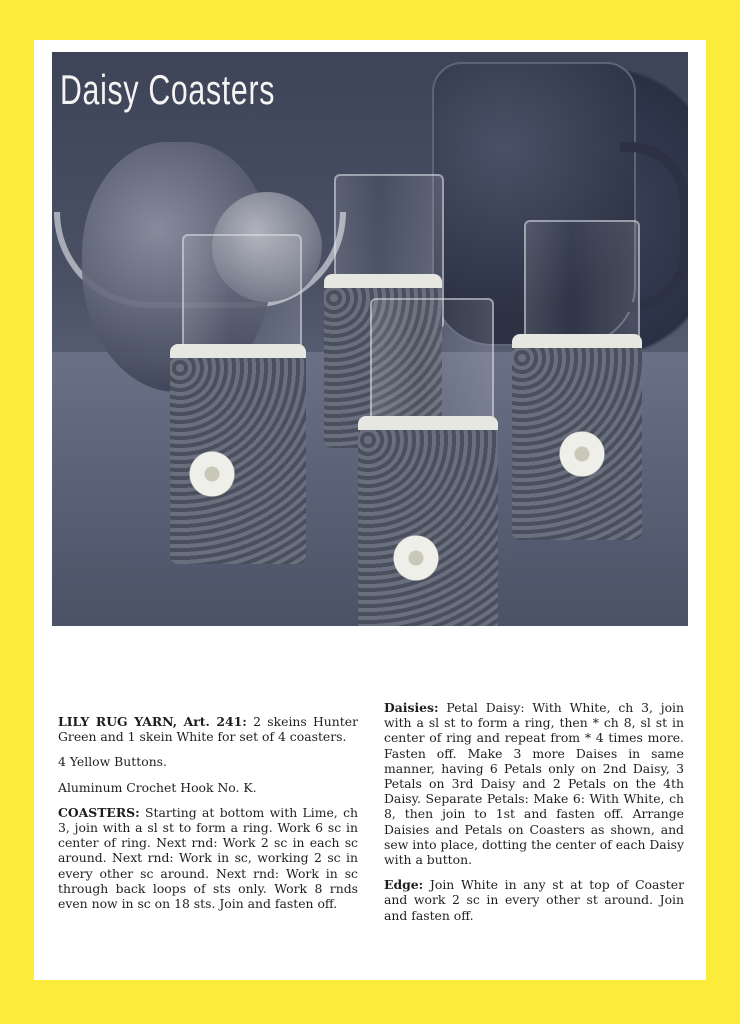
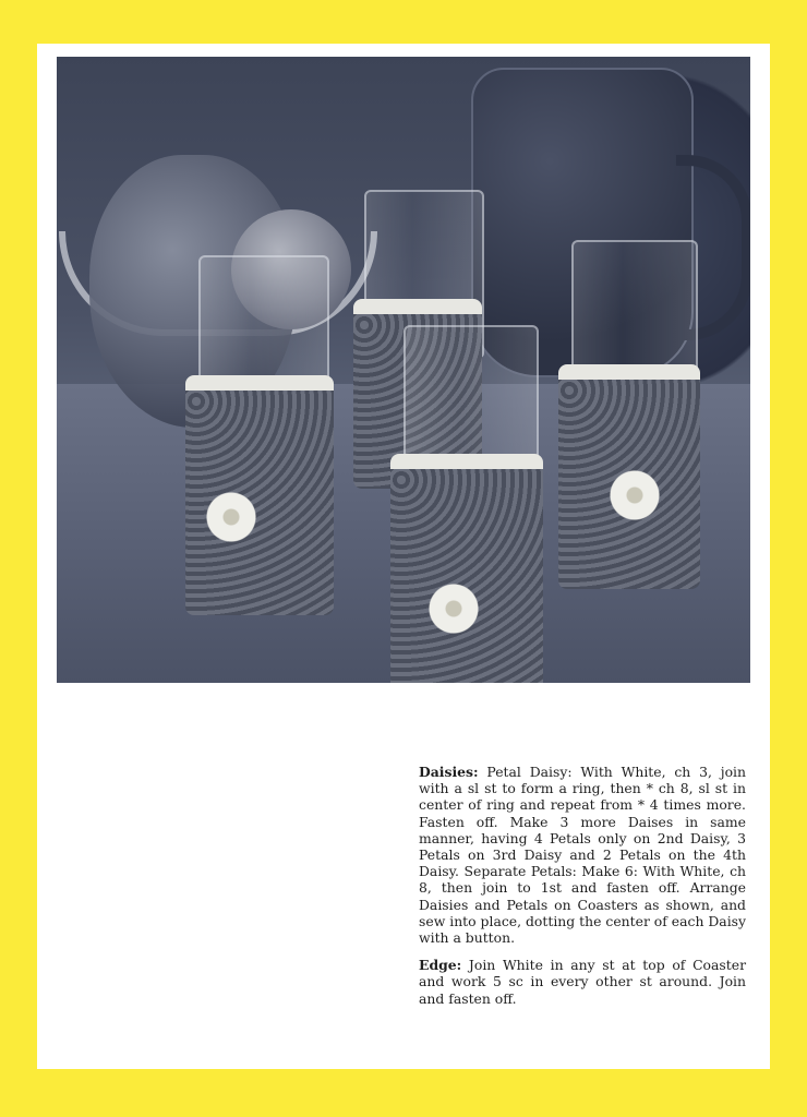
- Daisy Coasters
- LILY RUG YARN, Art. 241: 2 skeins Hunter Green and 1 skein White for set of 4 coasters.
- 4 Yellow Buttons.
- Aluminum Crochet Hook No. K.
- COASTERS: Starting at bottom with Lime, ch 3, join with a sl st to form a ring. Work 6 sc in center of ring. Next rnd: Work 2 sc in each sc around. Next rnd: Work in sc, working 2 sc in every other sc around. Next rnd: Work in sc through back loops of sts only. Work 8 rnds even now in sc on 18 sts. Join and fasten off.
- Daisies: Petal Daisy: With White, ch 3, join with a sl st to form a ring, then * ch 8, sl st in center of ring and repeat from * 4 times more. Fasten off. Make 3 more Daises in same manner, having 6 Petals only on 2nd Daisy, 3 Petals on 3rd Daisy and 2 Petals on the 4th Daisy. Separate Petals: Make 6: With White, ch 8, then join to 1st and fasten off. Arrange Daisies and Petals on Coasters as shown, and sew into place, dotting the center of each Daisy with a button.
+ Daisies: Petal Daisy: With White, ch 3, join with a sl st to form a ring, then * ch 8, sl st in center of ring and repeat from * 4 times more. Fasten off. Make 3 more Daises in same manner, having 4 Petals only on 2nd Daisy, 3 Petals on 3rd Daisy and 2 Petals on the 4th Daisy. Separate Petals: Make 6: With White, ch 8, then join to 1st and fasten off. Arrange Daisies and Petals on Coasters as shown, and sew into place, dotting the center of each Daisy with a button.
- Edge: Join White in any st at top of Coaster and work 2 sc in every other st around. Join and fasten off.
+ Edge: Join White in any st at top of Coaster and work 5 sc in every other st around. Join and fasten off.
